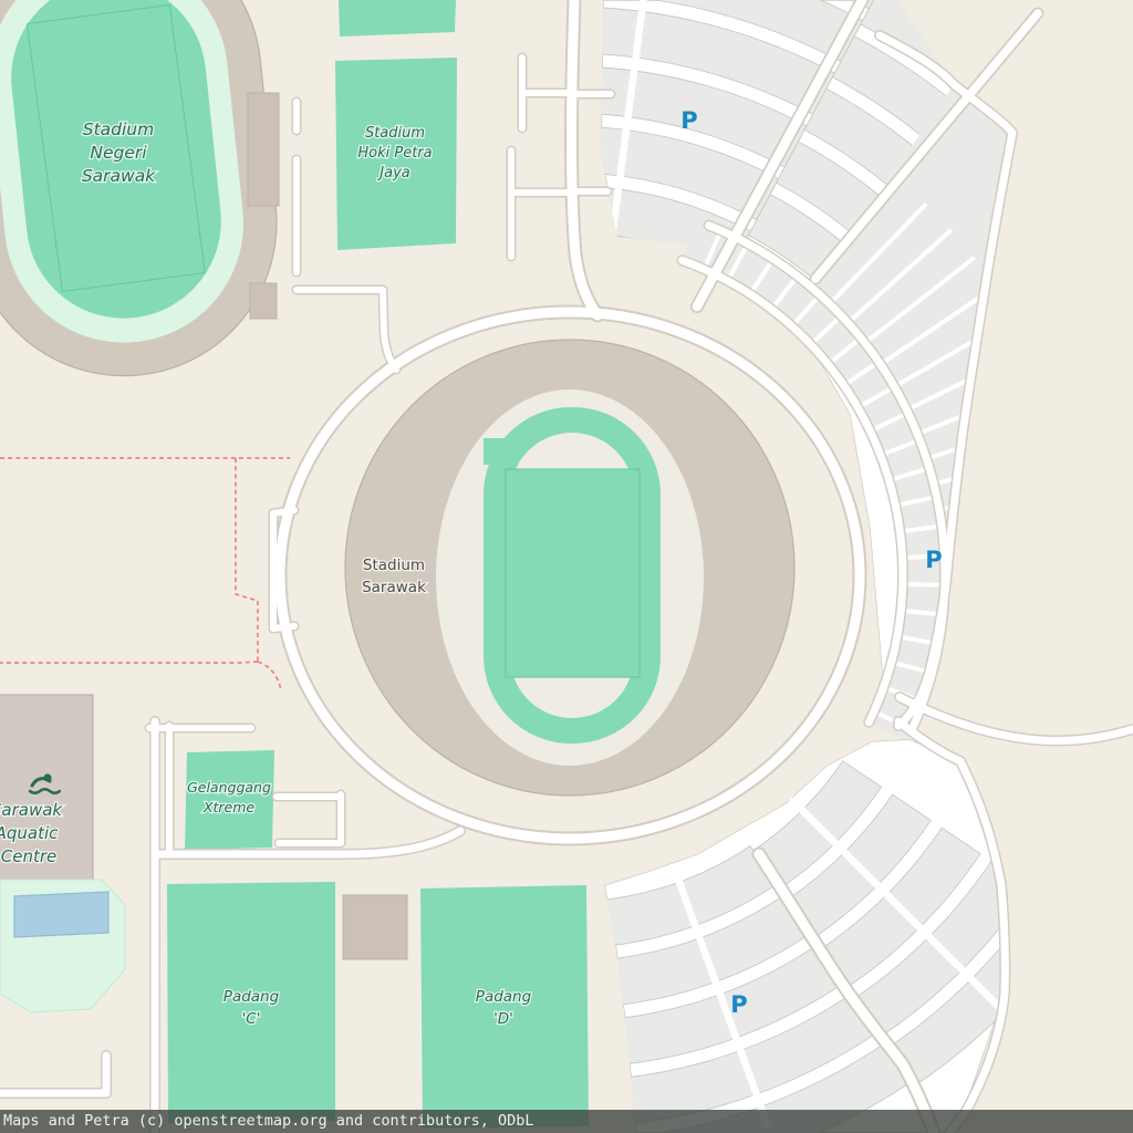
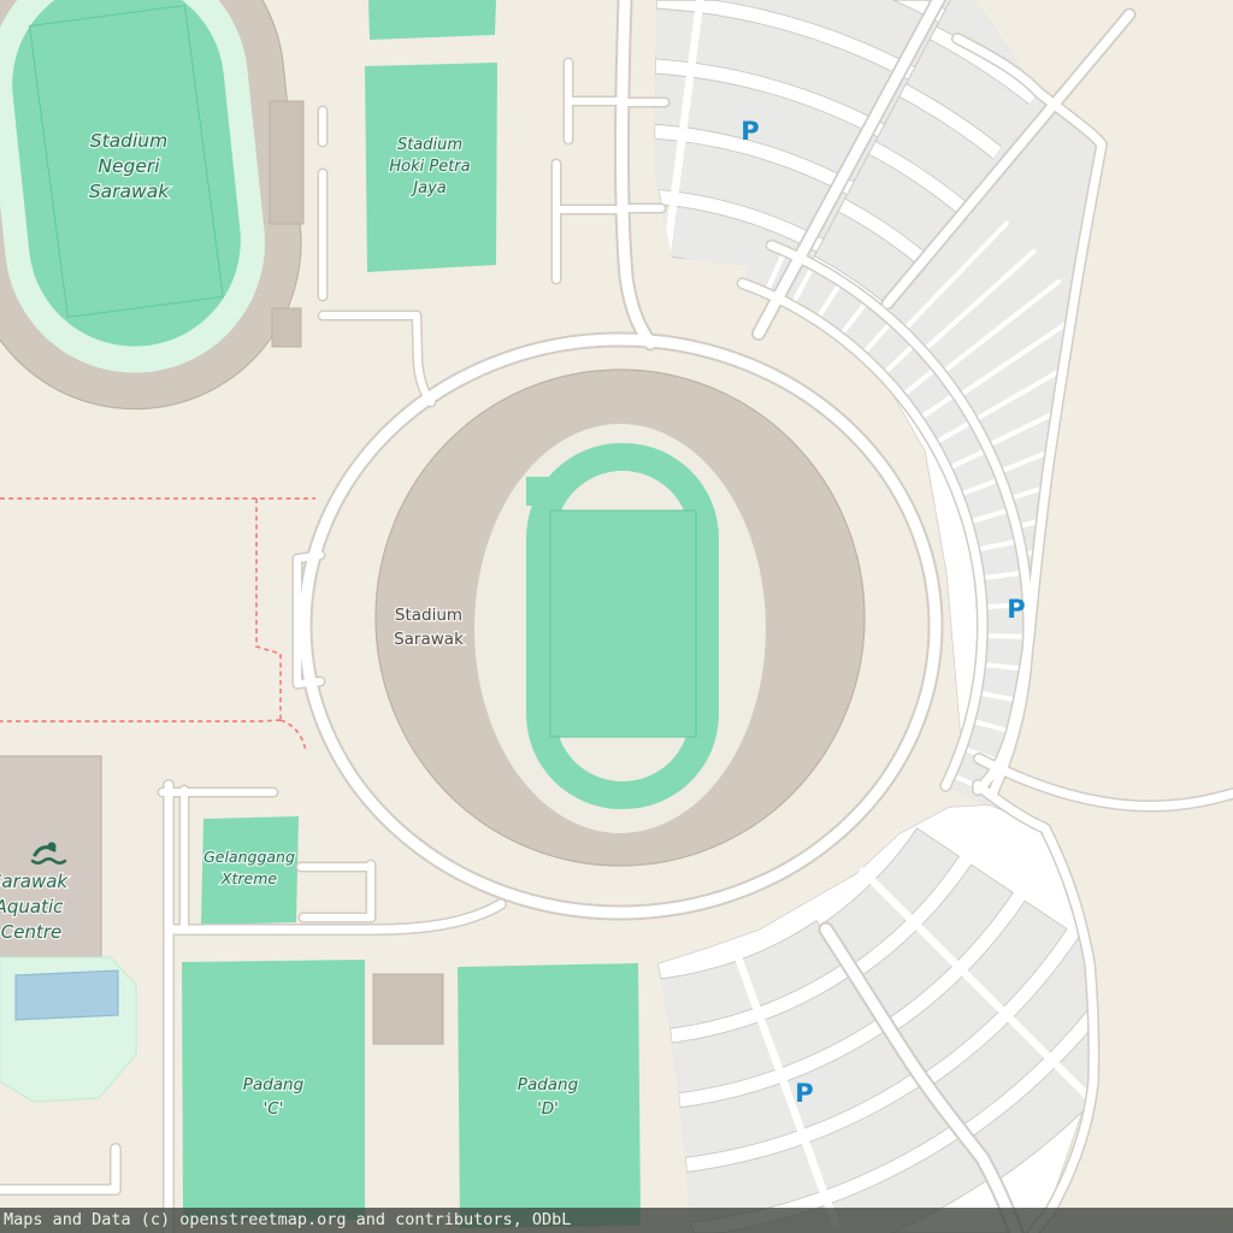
  Stadium
  Negeri
  Sarawak
  Stadium
  Hoki Petra
  Jaya
  Stadium
  Sarawak
  arawak
  Aquatic
  Centre
  Gelanggang
  Xtreme
  Padang
  'C'
  Padang
  'D'
  P
  P
  P
- Maps and Petra (c) openstreetmap.org and contributors, ODbL
+ Maps and Data (c) openstreetmap.org and contributors, ODbL
